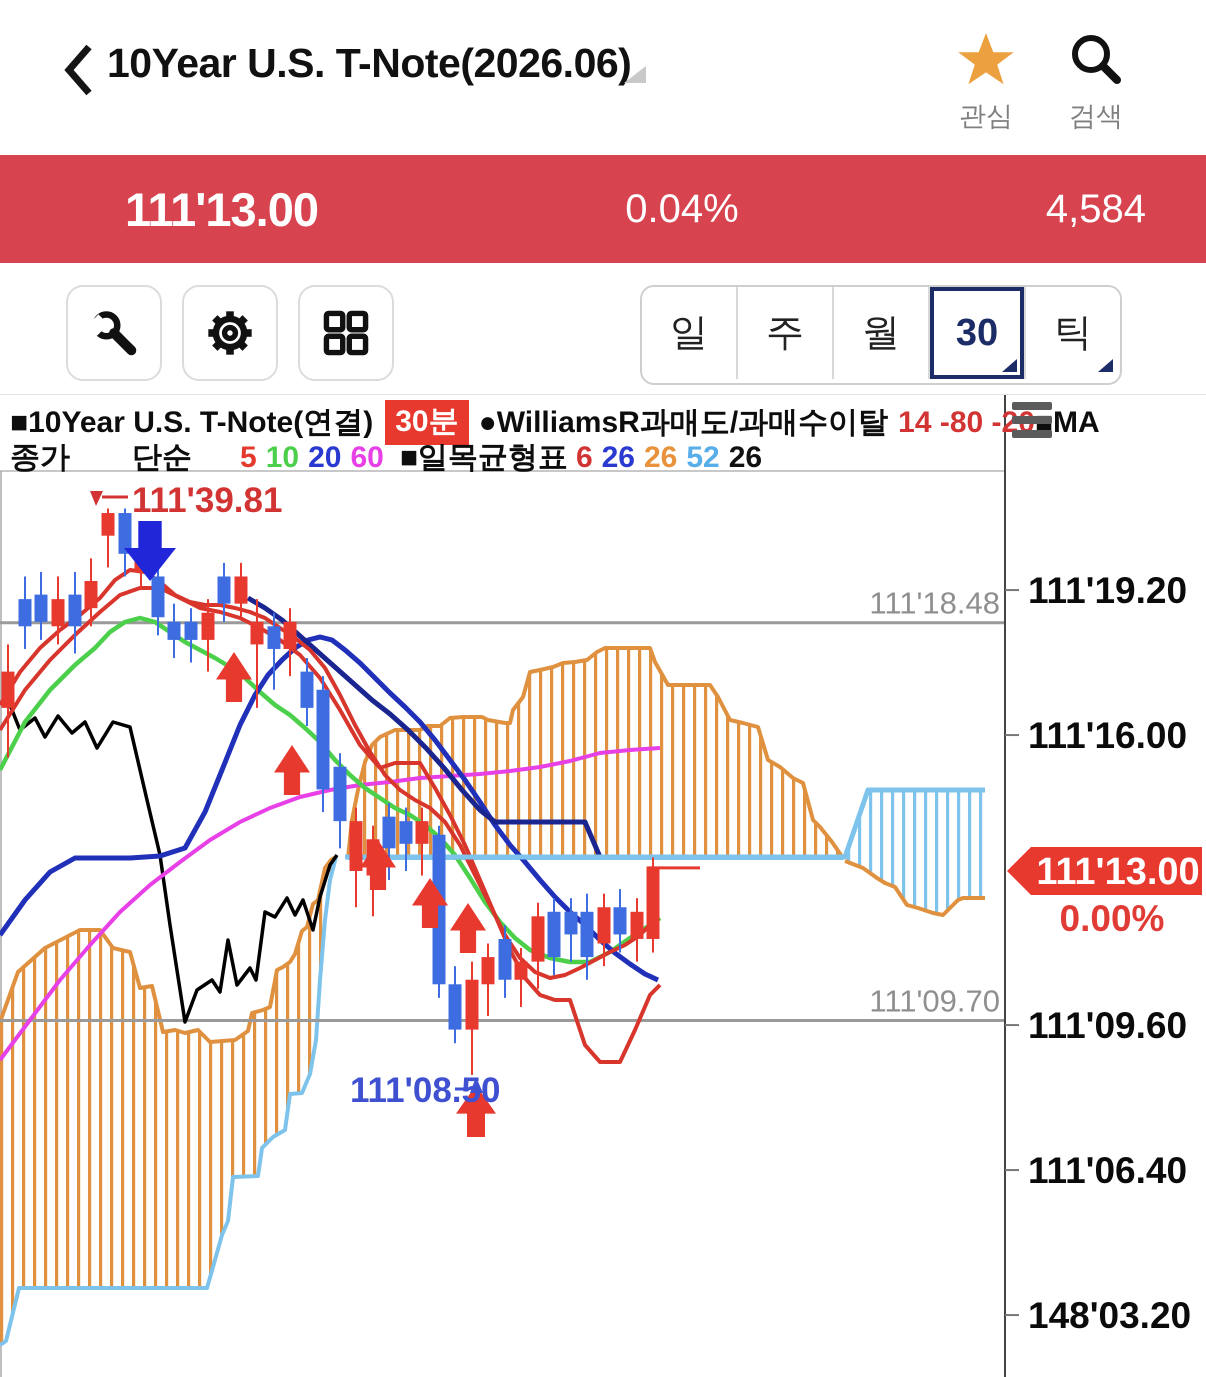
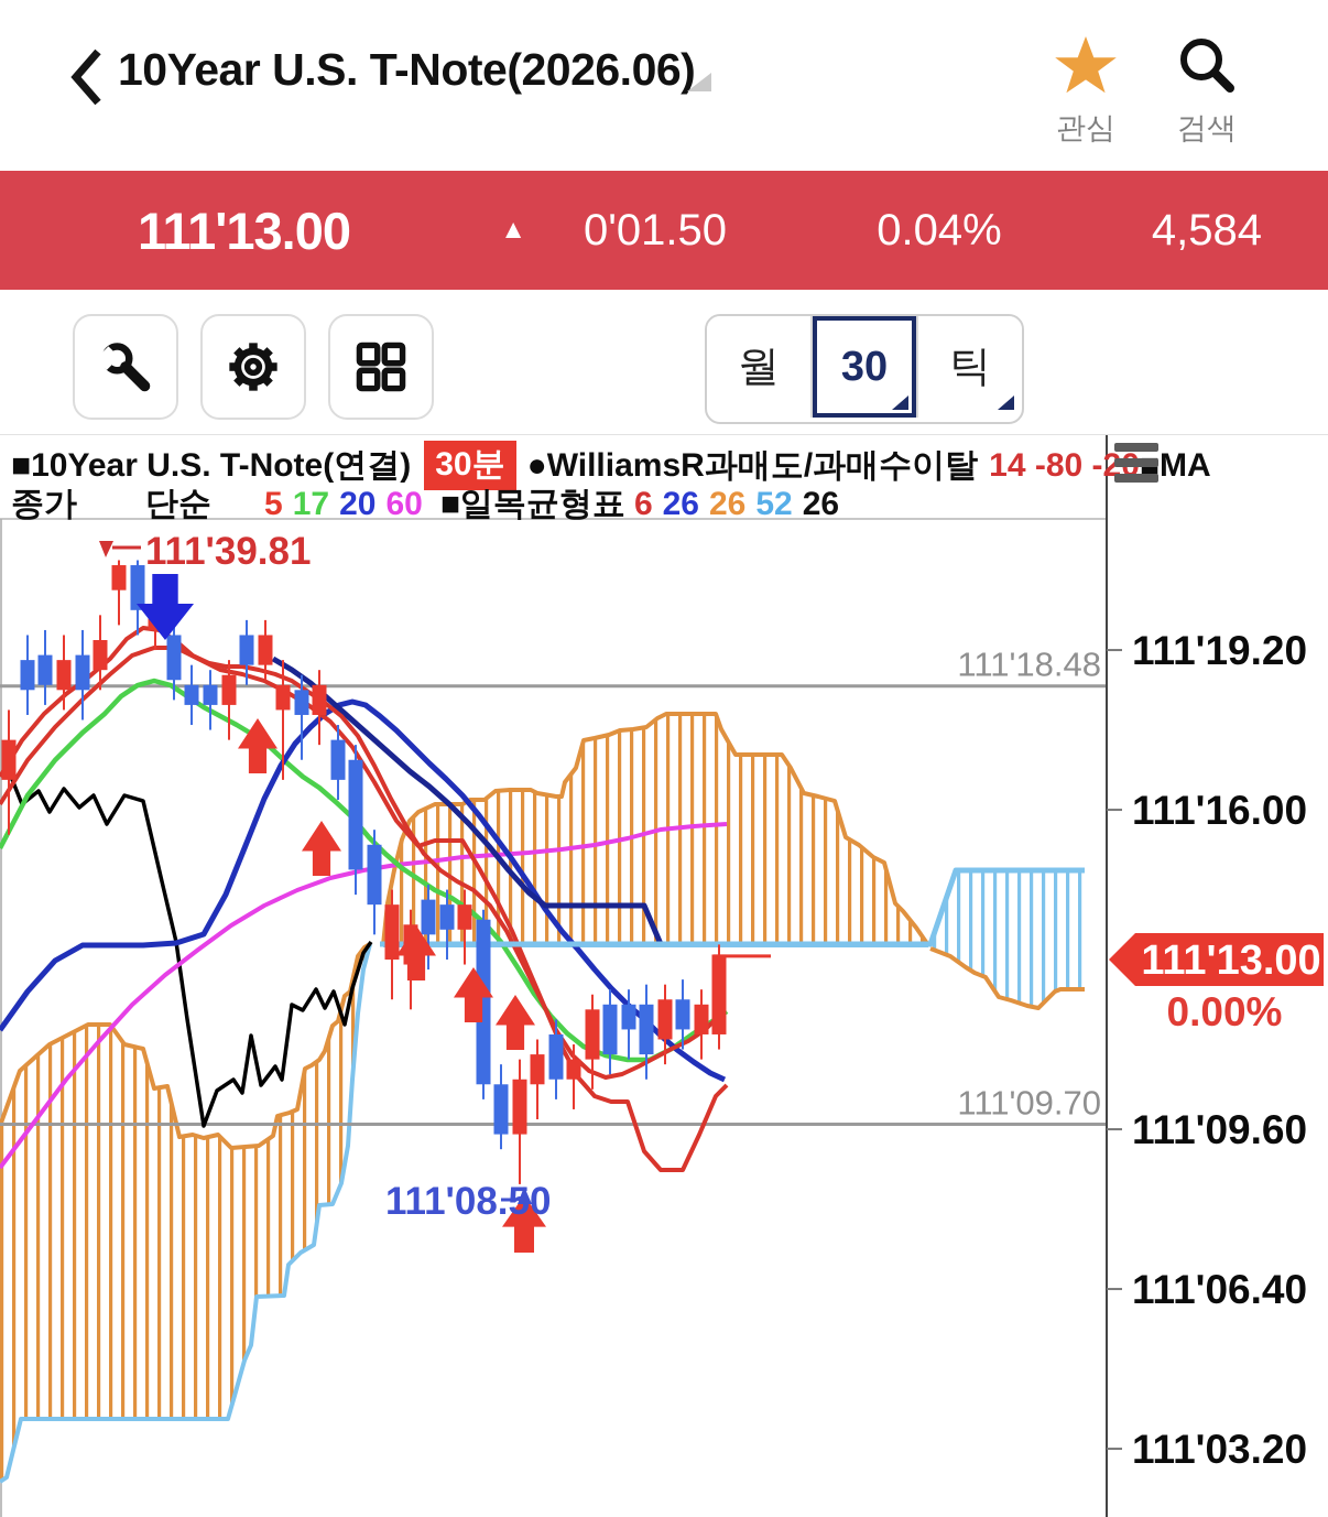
  10Year U.S. T-Note(2026.06)
  관심
  검색
  111'13.00
+ ▲
+ 0'01.50
  0.04%
  4,584
- 일
- 주
  월
  30
  틱
  111'18.48
  111'09.70
  111'39.81
  111'08.50
  111'19.20
  111'16.00
  111'09.60
  111'06.40
- 148'03.20
+ 111'03.20
  111'13.00
  0.00%
  ■10Year U.S. T-Note(연결)
  30분
  ●WilliamsR과매도/과매수이탈
  14 -80 -2
  종가
  단순
  5
- 10
+ 17
  20
  60
  ■일목균형표
  6
  26
  26
  52
  26
